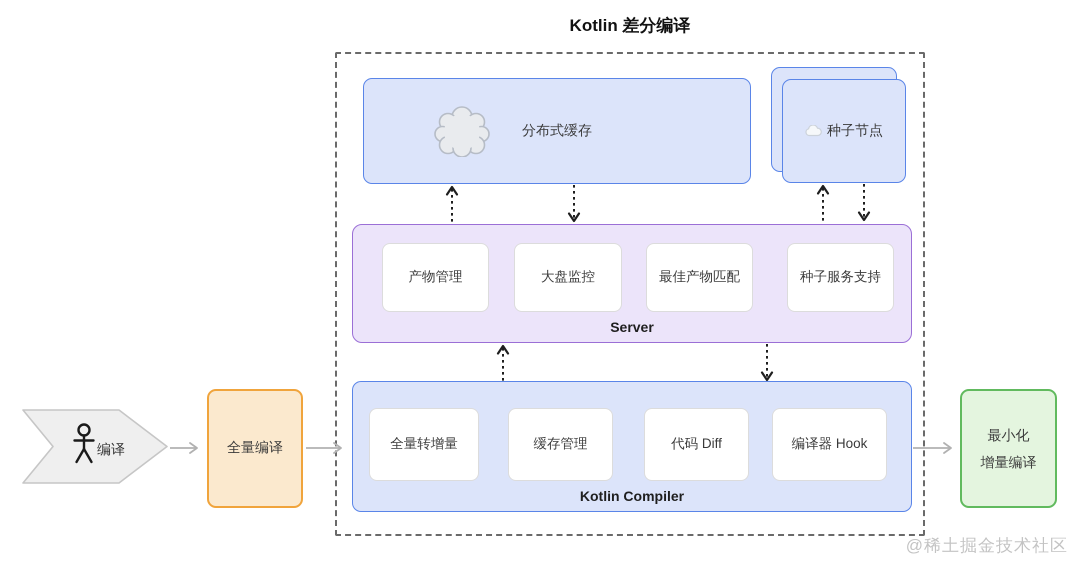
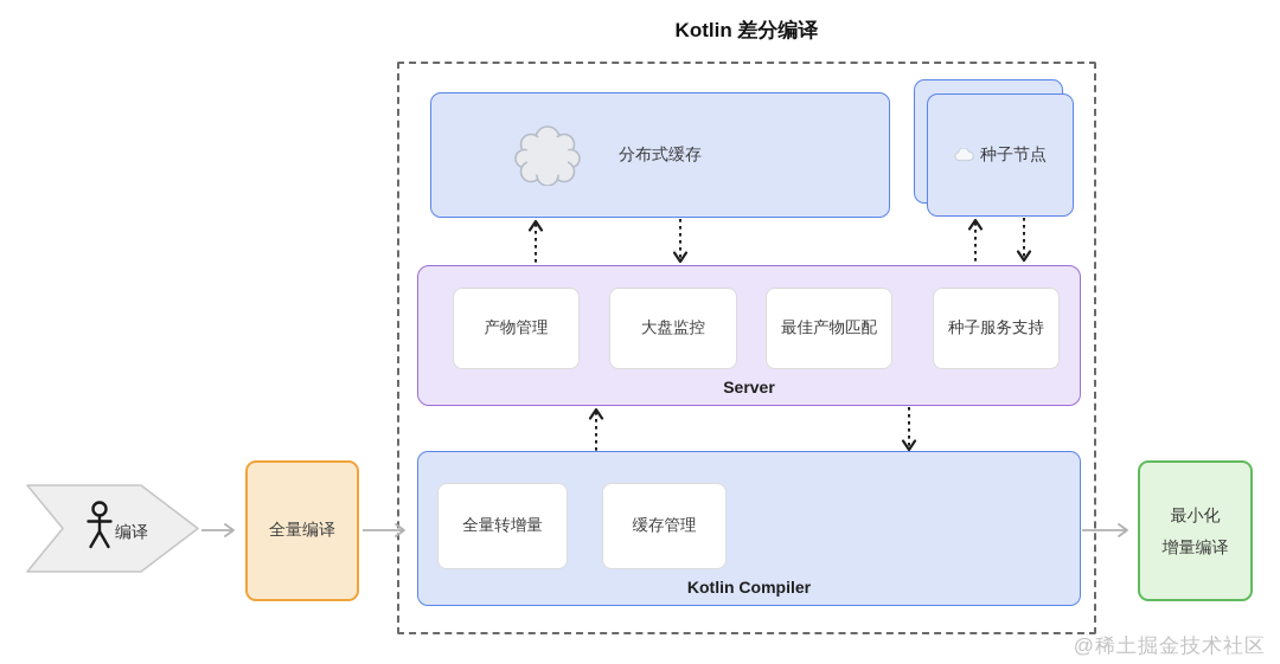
  Kotlin 差分编译
  分布式缓存
  种子节点
  产物管理
  大盘监控
  最佳产物匹配
  种子服务支持
  Server
  全量转增量
  缓存管理
- 代码 Diff
- 编译器 Hook
  Kotlin Compiler
  编译
  全量编译
  最小化
  增量编译
  @稀土掘金技术社区
